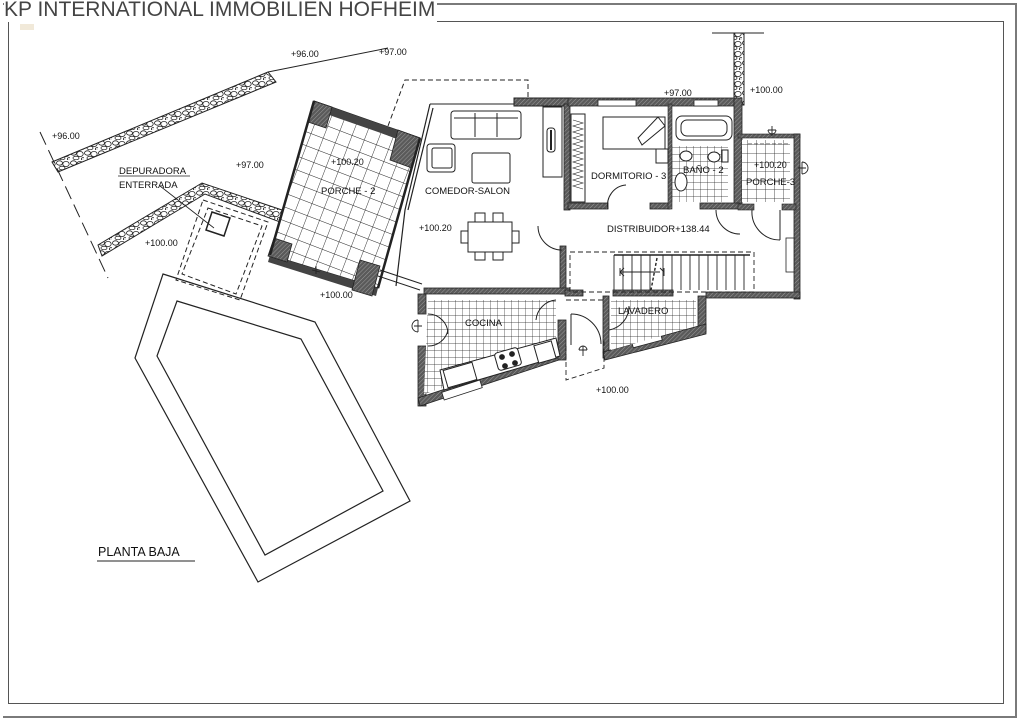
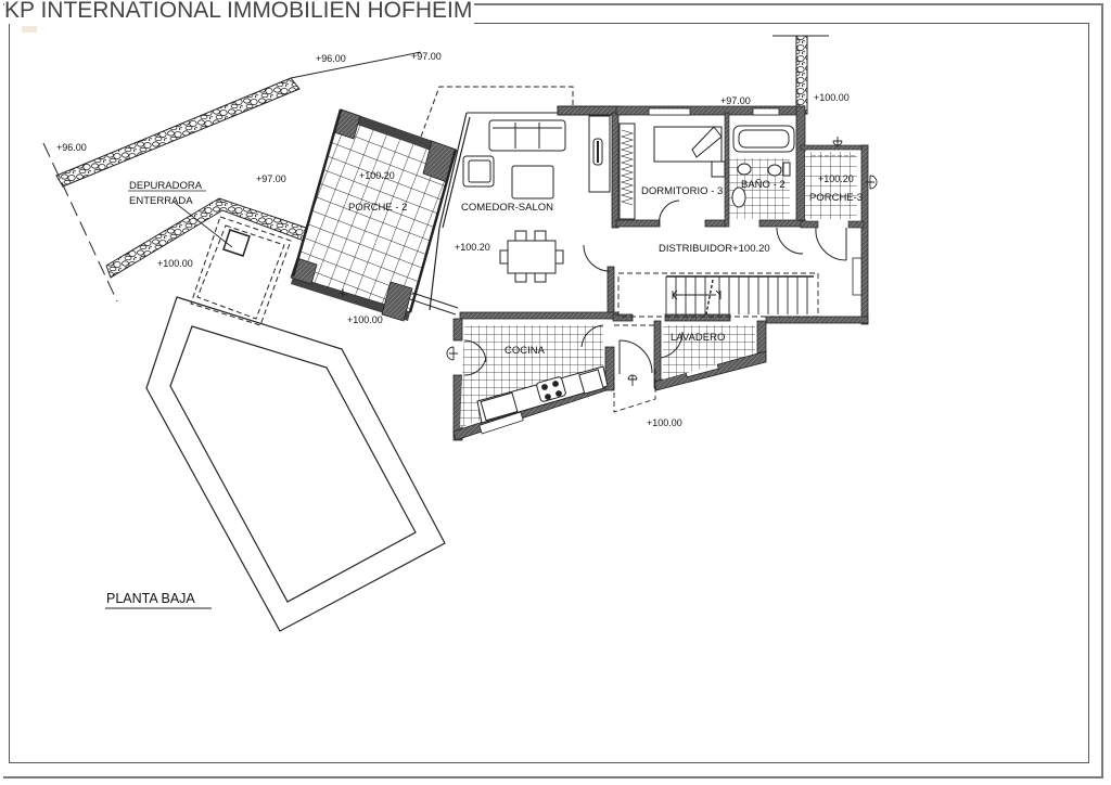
  KP INTERNATIONAL IMMOBILIEN HOFHEIM
  +96.00
  +97.00
  +96.00
  +97.00
  +100.00
  +100.20
  +100.20
  +100.00
  +97.00
  +100.00
  +100.20
  +100.00
  COMEDOR-SALON
  PORCHE - 2
  DORMITORIO - 3
  BAÑO - 2
  PORCHE-3
- DISTRIBUIDOR+138.44
+ DISTRIBUIDOR+100.20
  COCINA
  LAVADERO
  DEPURADORA
  ENTERRADA
  PLANTA BAJA
